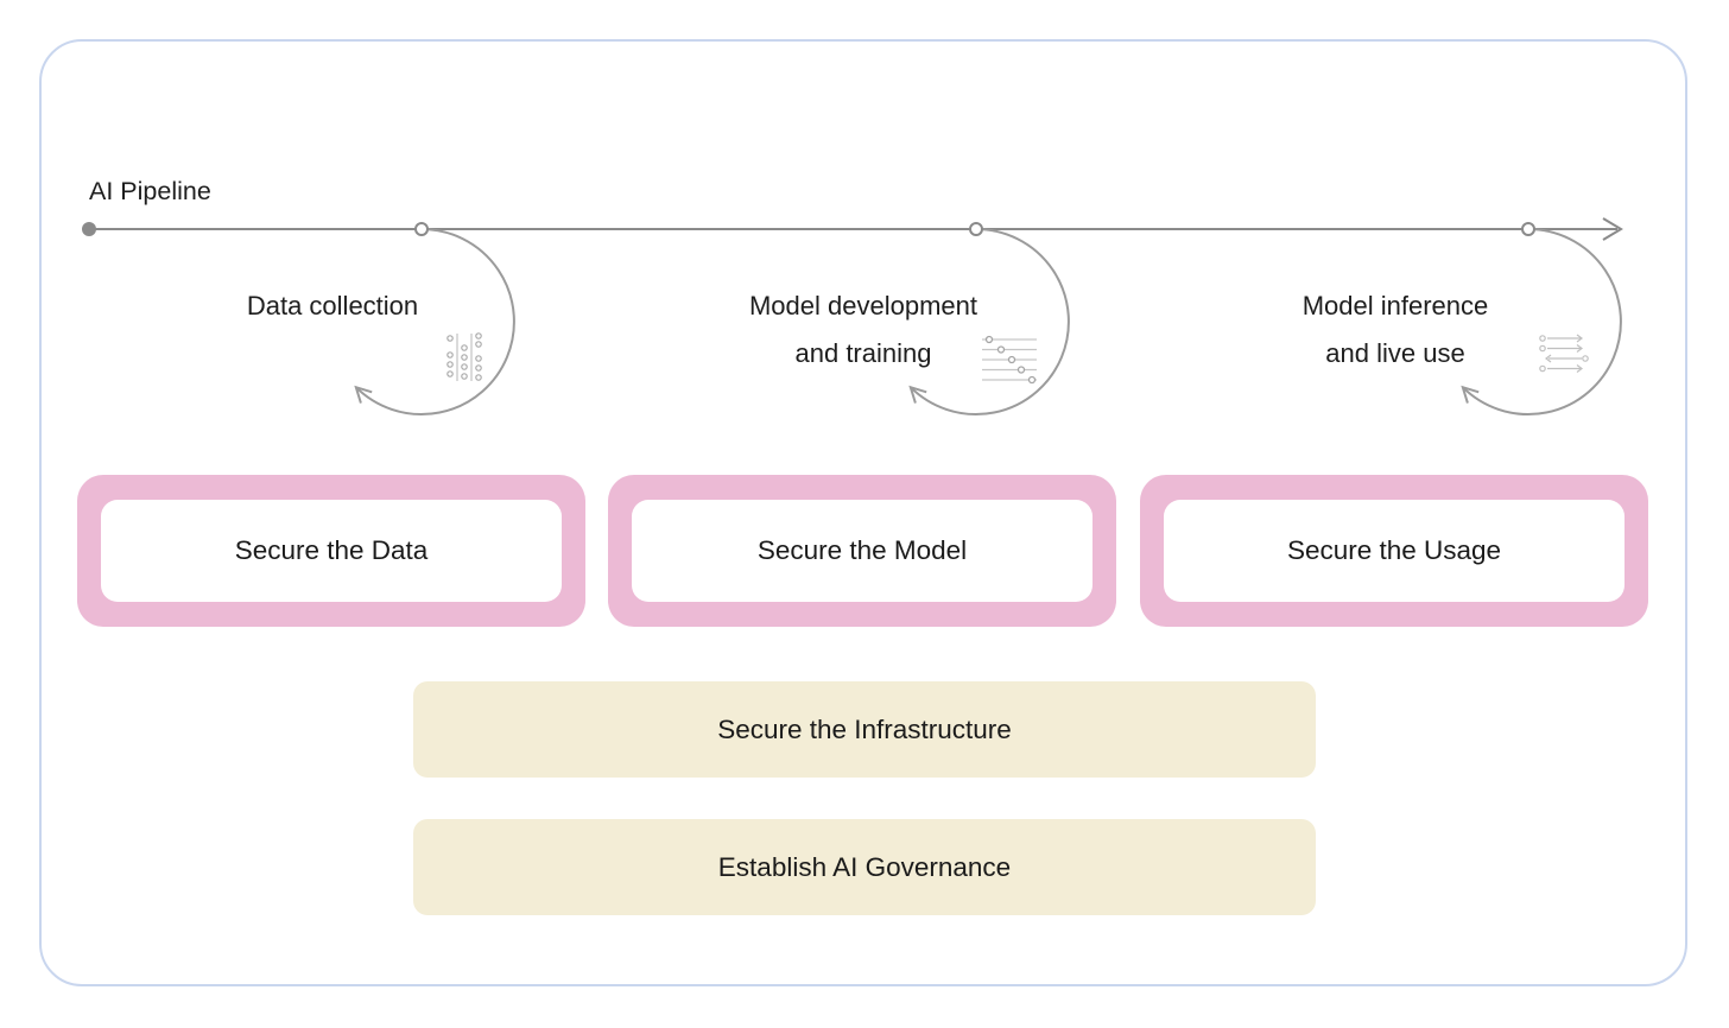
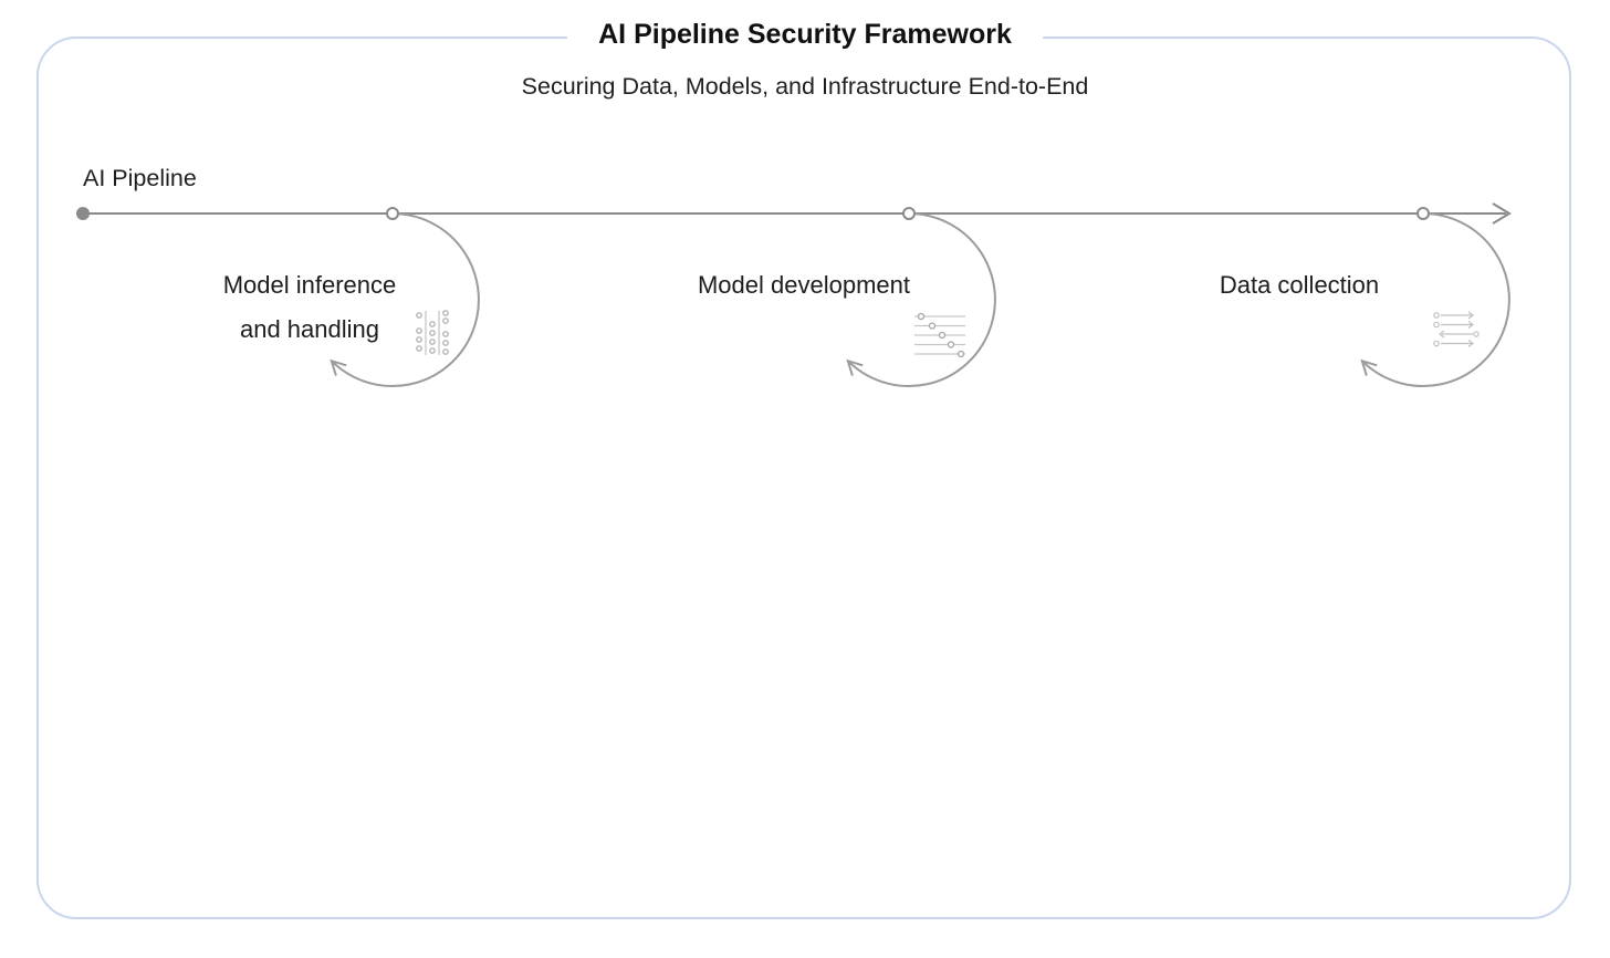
+ AI Pipeline Security Framework
+ Securing Data, Models, and Infrastructure End-to-End
  AI Pipeline
- Data collection
+ Model inference
+ and handling
  Model development
- and training
- Model inference
+ Data collection
- and live use
- Secure the Data
- Secure the Model
- Secure the Usage
- Secure the Infrastructure
- Establish AI Governance
